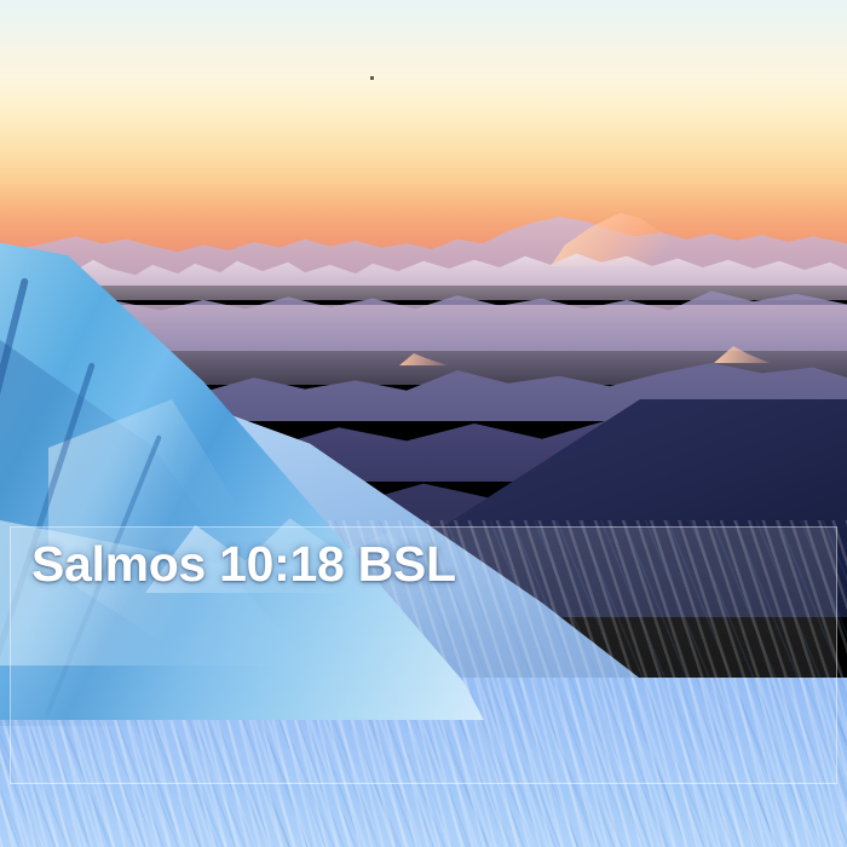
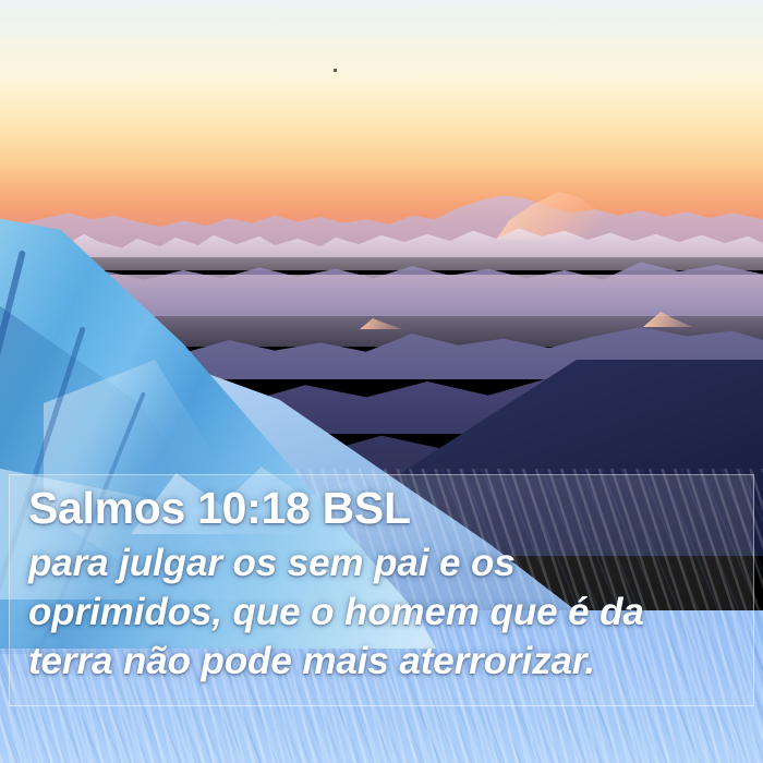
  Salmos 10:18 BSL
+ para julgar os sem pai e os
+ oprimidos, que o homem que é da
+ terra não pode mais aterrorizar.
